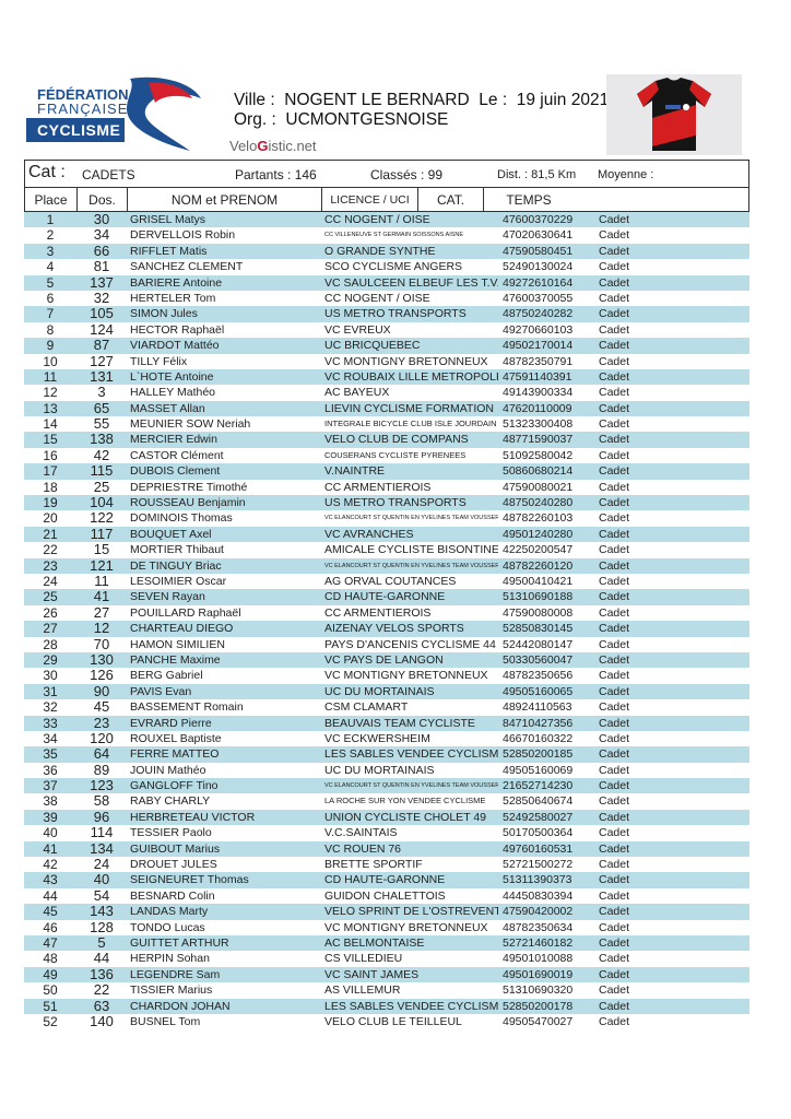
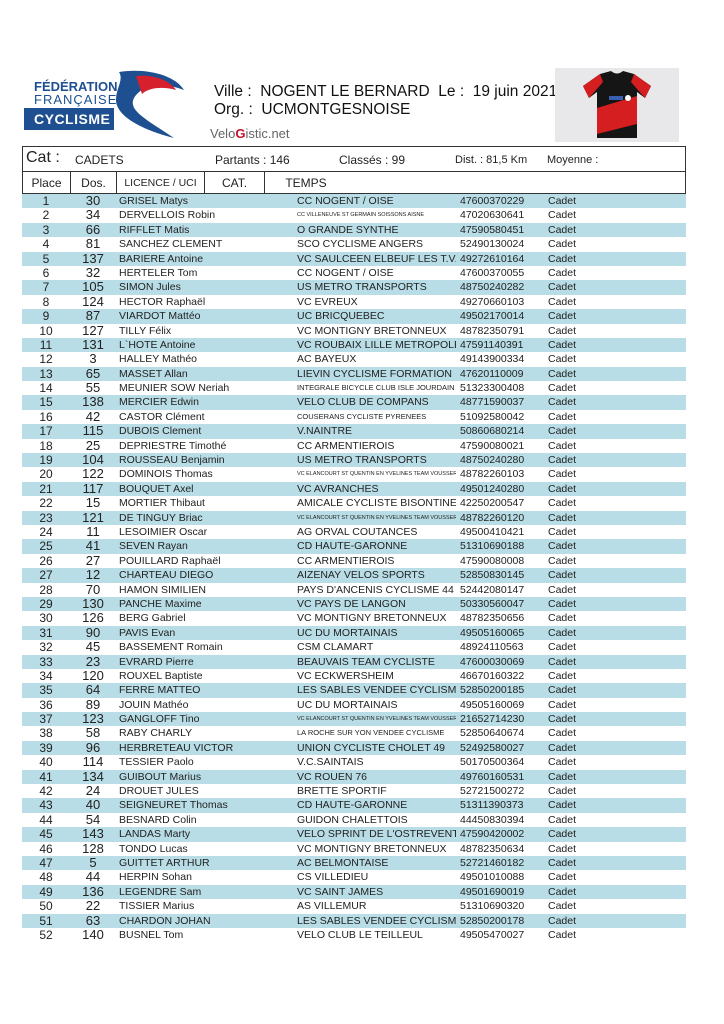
  FÉDÉRATION
  FRANÇAISE
  CYCLISME
  Ville : NOGENT LE BERNARD Le : 19 juin 2021
  Org. : UCMONTGESNOISE
  VeloGistic.net
  Cat :
  CADETS
  Partants : 146
  Classés : 99
  Dist. : 81,5 Km
  Moyenne :
  Place
  Dos.
- NOM et PRENOM
  LICENCE / UCI
  CAT.
  TEMPS
  1
  30
  GRISEL Matys
  CC NOGENT / OISE
  47600370229
  Cadet
  2
  34
  DERVELLOIS Robin
  47020630641
  Cadet
  3
  66
  RIFFLET Matis
  O GRANDE SYNTHE
  47590580451
  Cadet
  4
  81
  SANCHEZ CLEMENT
  SCO CYCLISME ANGERS
  52490130024
  Cadet
  5
  137
  BARIERE Antoine
  VC SAULCEEN ELBEUF LES T.V
  49272610164
  Cadet
  6
  32
  HERTELER Tom
  CC NOGENT / OISE
  47600370055
  Cadet
  7
  105
  SIMON Jules
  US METRO TRANSPORTS
  48750240282
  Cadet
  8
  124
  HECTOR Raphaël
  VC EVREUX
  49270660103
  Cadet
  9
  87
  VIARDOT Mattéo
  UC BRICQUEBEC
  49502170014
  Cadet
  10
  127
  TILLY Félix
  VC MONTIGNY BRETONNEUX
  48782350791
  Cadet
  11
  131
  L`HOTE Antoine
  VC ROUBAIX LILLE METROPOL
  47591140391
  Cadet
  12
  3
  HALLEY Mathéo
  AC BAYEUX
  49143900334
  Cadet
  13
  65
  MASSET Allan
  LIEVIN CYCLISME FORMATION
  47620110009
  Cadet
  14
  55
  MEUNIER SOW Neriah
  INTEGRALE BICYCLE CLUB ISLE JOURDAIN
  51323300408
  Cadet
  15
  138
  MERCIER Edwin
  VELO CLUB DE COMPANS
  48771590037
  Cadet
  16
  42
  CASTOR Clément
  COUSERANS CYCLISTE PYRENEES
  51092580042
  Cadet
  17
  115
  DUBOIS Clement
  V.NAINTRE
  50860680214
  Cadet
  18
  25
  DEPRIESTRE Timothé
  CC ARMENTIEROIS
  47590080021
  Cadet
  19
  104
  ROUSSEAU Benjamin
  US METRO TRANSPORTS
  48750240280
  Cadet
  20
  122
  DOMINOIS Thomas
  48782260103
  Cadet
  21
  117
  BOUQUET Axel
  VC AVRANCHES
  49501240280
  Cadet
  22
  15
  MORTIER Thibaut
  AMICALE CYCLISTE BISONTINE
  42250200547
  Cadet
  23
  121
  DE TINGUY Briac
  48782260120
  Cadet
  24
  11
  LESOIMIER Oscar
  AG ORVAL COUTANCES
  49500410421
  Cadet
  25
  41
  SEVEN Rayan
  CD HAUTE-GARONNE
  51310690188
  Cadet
  26
  27
  POUILLARD Raphaël
  CC ARMENTIEROIS
  47590080008
  Cadet
  27
  12
  CHARTEAU DIEGO
  AIZENAY VELOS SPORTS
  52850830145
  Cadet
  28
  70
  HAMON SIMILIEN
  PAYS D'ANCENIS CYCLISME 44
  52442080147
  Cadet
  29
  130
  PANCHE Maxime
  VC PAYS DE LANGON
  50330560047
  Cadet
  30
  126
  BERG Gabriel
  VC MONTIGNY BRETONNEUX
  48782350656
  Cadet
  31
  90
  PAVIS Evan
  UC DU MORTAINAIS
  49505160065
  Cadet
  32
  45
  BASSEMENT Romain
  CSM CLAMART
  48924110563
  Cadet
  33
  23
  EVRARD Pierre
  BEAUVAIS TEAM CYCLISTE
- 84710427356
+ 47600030069
  Cadet
  34
  120
  ROUXEL Baptiste
  VC ECKWERSHEIM
  46670160322
  Cadet
  35
  64
  FERRE MATTEO
  LES SABLES VENDEE CYCLISM
  52850200185
  Cadet
  36
  89
  JOUIN Mathéo
  UC DU MORTAINAIS
  49505160069
  Cadet
  37
  123
  GANGLOFF Tino
  21652714230
  Cadet
  38
  58
  RABY CHARLY
  LA ROCHE SUR YON VENDEE CYCLISME
  52850640674
  Cadet
  39
  96
  HERBRETEAU VICTOR
  UNION CYCLISTE CHOLET 49
  52492580027
  Cadet
  40
  114
  TESSIER Paolo
  V.C.SAINTAIS
  50170500364
  Cadet
  41
  134
  GUIBOUT Marius
  VC ROUEN 76
  49760160531
  Cadet
  42
  24
  DROUET JULES
  BRETTE SPORTIF
  52721500272
  Cadet
  43
  40
  SEIGNEURET Thomas
  CD HAUTE-GARONNE
  51311390373
  Cadet
  44
  54
  BESNARD Colin
  GUIDON CHALETTOIS
  44450830394
  Cadet
  45
  143
  LANDAS Marty
  VELO SPRINT DE L'OSTREVENT
  47590420002
  Cadet
  46
  128
  TONDO Lucas
  VC MONTIGNY BRETONNEUX
  48782350634
  Cadet
  47
  5
  GUITTET ARTHUR
  AC BELMONTAISE
  52721460182
  Cadet
  48
  44
  HERPIN Sohan
  CS VILLEDIEU
  49501010088
  Cadet
  49
  136
  LEGENDRE Sam
  VC SAINT JAMES
  49501690019
  Cadet
  50
  22
  TISSIER Marius
  AS VILLEMUR
  51310690320
  Cadet
  51
  63
  CHARDON JOHAN
  LES SABLES VENDEE CYCLISM
  52850200178
  Cadet
  52
  140
  BUSNEL Tom
  VELO CLUB LE TEILLEUL
  49505470027
  Cadet
